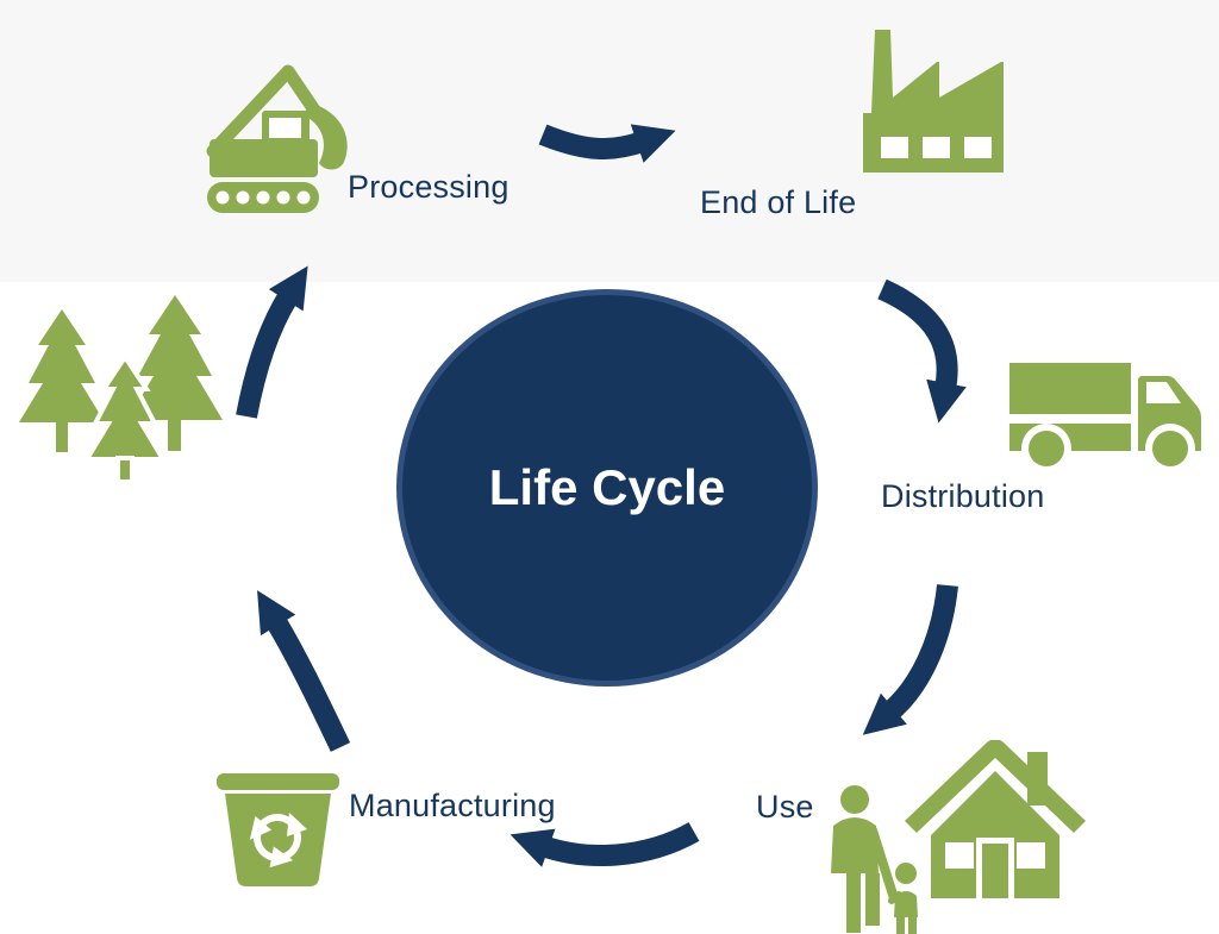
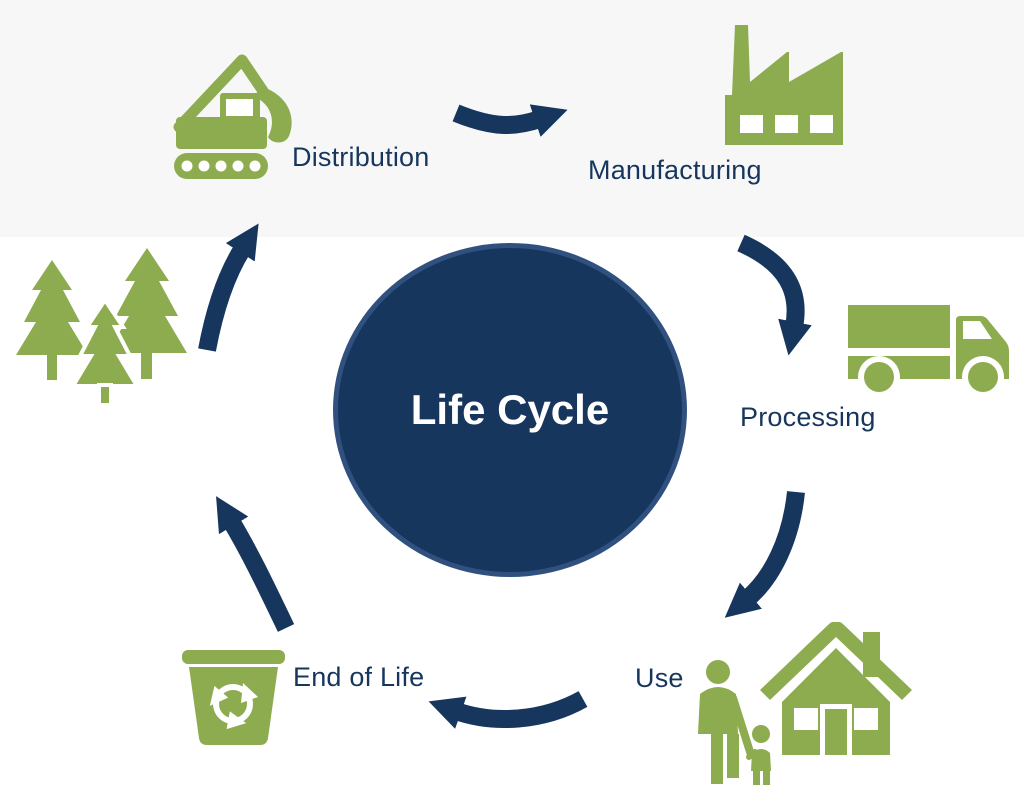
  Life Cycle
- Processing
+ Distribution
- End of Life
+ Manufacturing
- Distribution
+ Processing
  Use
- Manufacturing
+ End of Life
